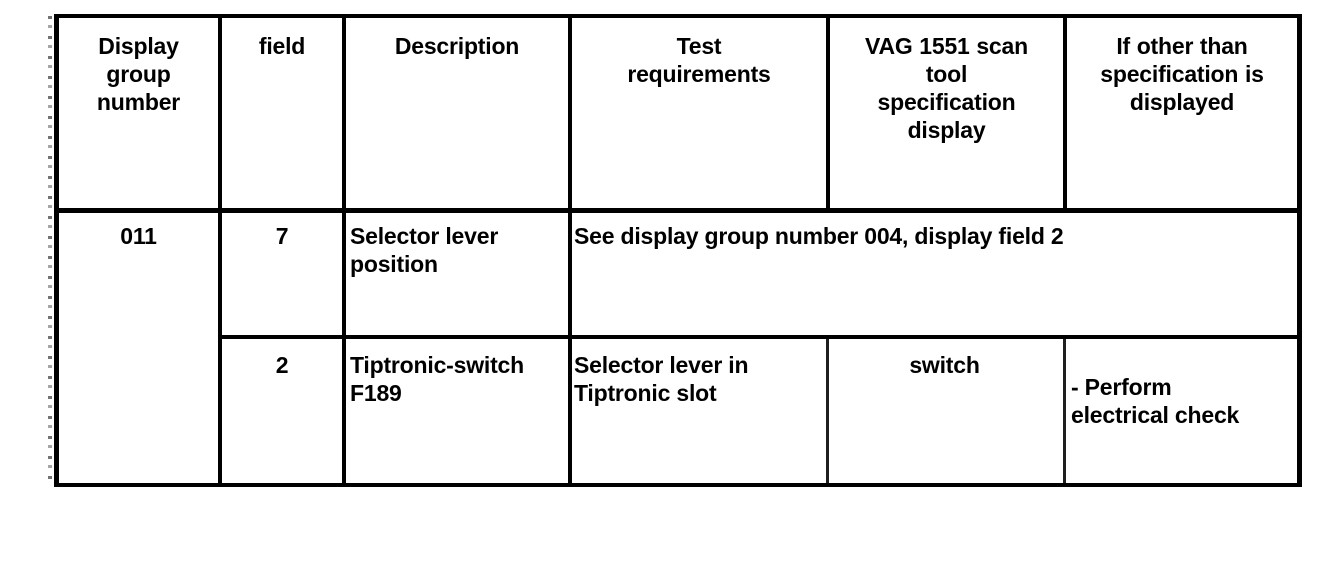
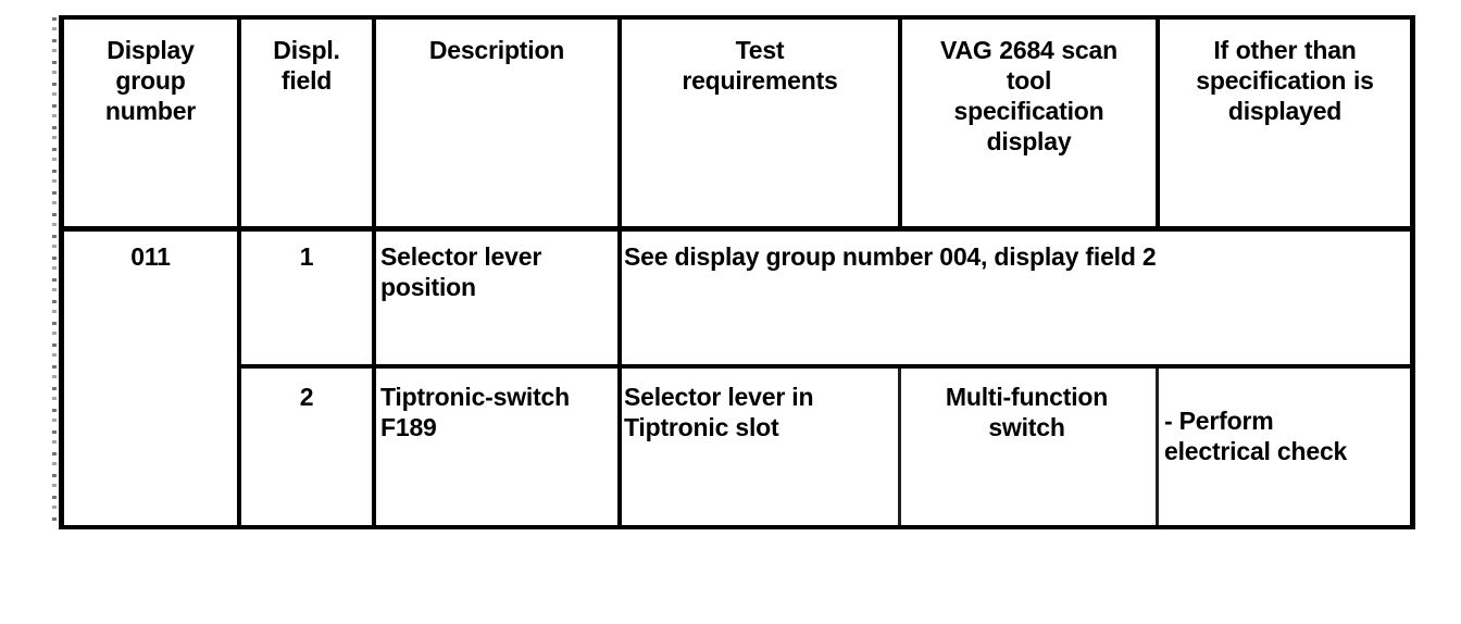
  Display
  group
  number
+ Displ.
  field
  Description
  Test
  requirements
- VAG 1551 scan
+ VAG 2684 scan
  tool
  specification
  display
  If other than
  specification is
  displayed
  011
- 7
+ 1
  Selector lever
  position
  See display group number 004, display field 2
  2
  Tiptronic-switch
  F189
  Selector lever in
  Tiptronic slot
+ Multi-function
  switch
  - Perform
  electrical check
